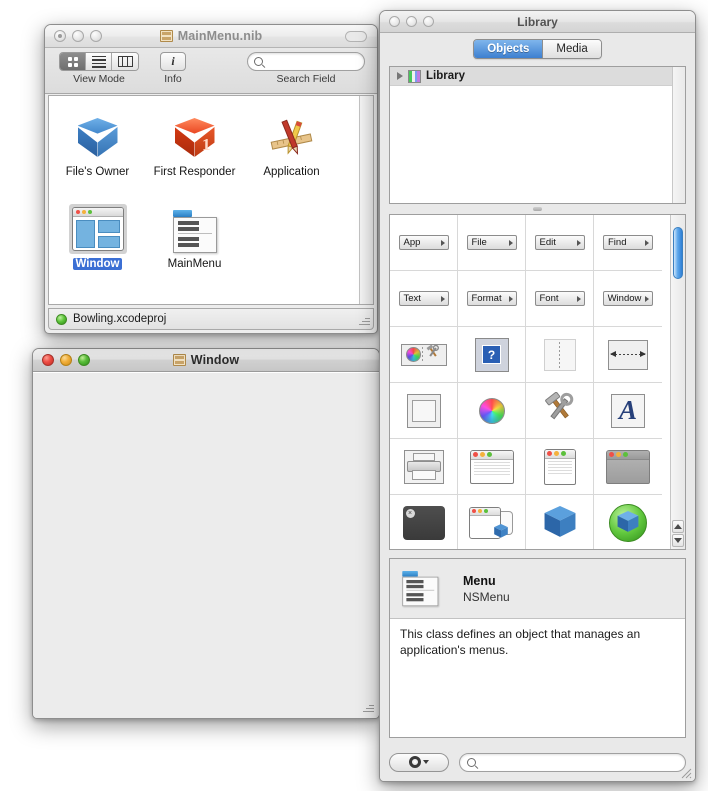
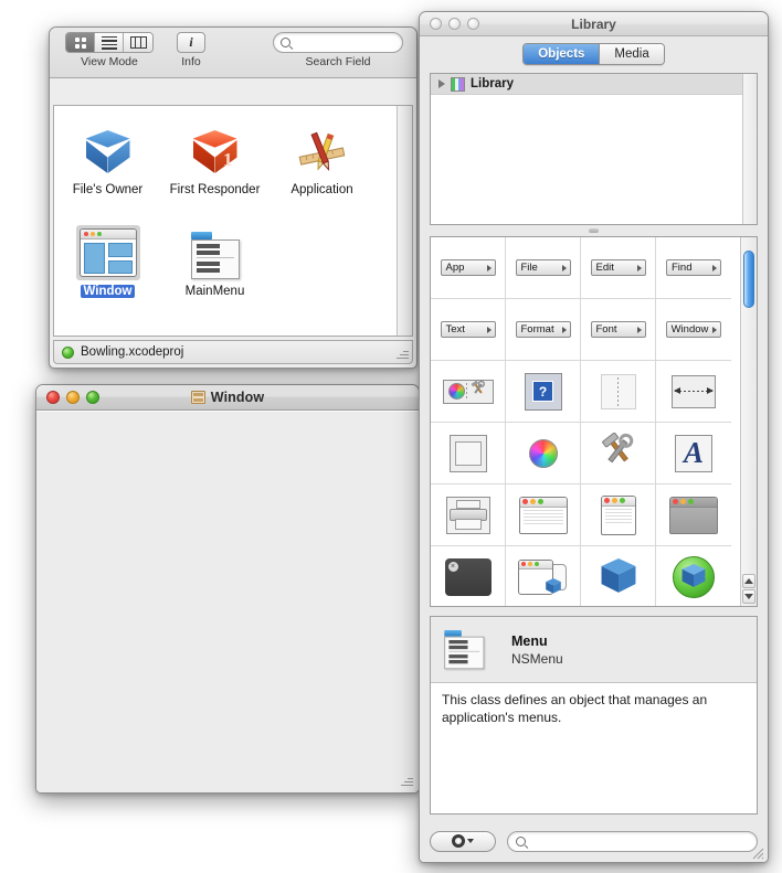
  Window
- MainMenu.nib
  View Mode
  i
  Info
  Search Field
  File's Owner
  1
  First Responder
  Application
  Window
  MainMenu
  Bowling.xcodeproj
  Library
  Objects
  Media
  Library
  App
  File
  Edit
  Find
  Text
  Format
  Font
  Window
  ?
  A
  Menu
  NSMenu
  This class defines an object that manages an application's menus.
